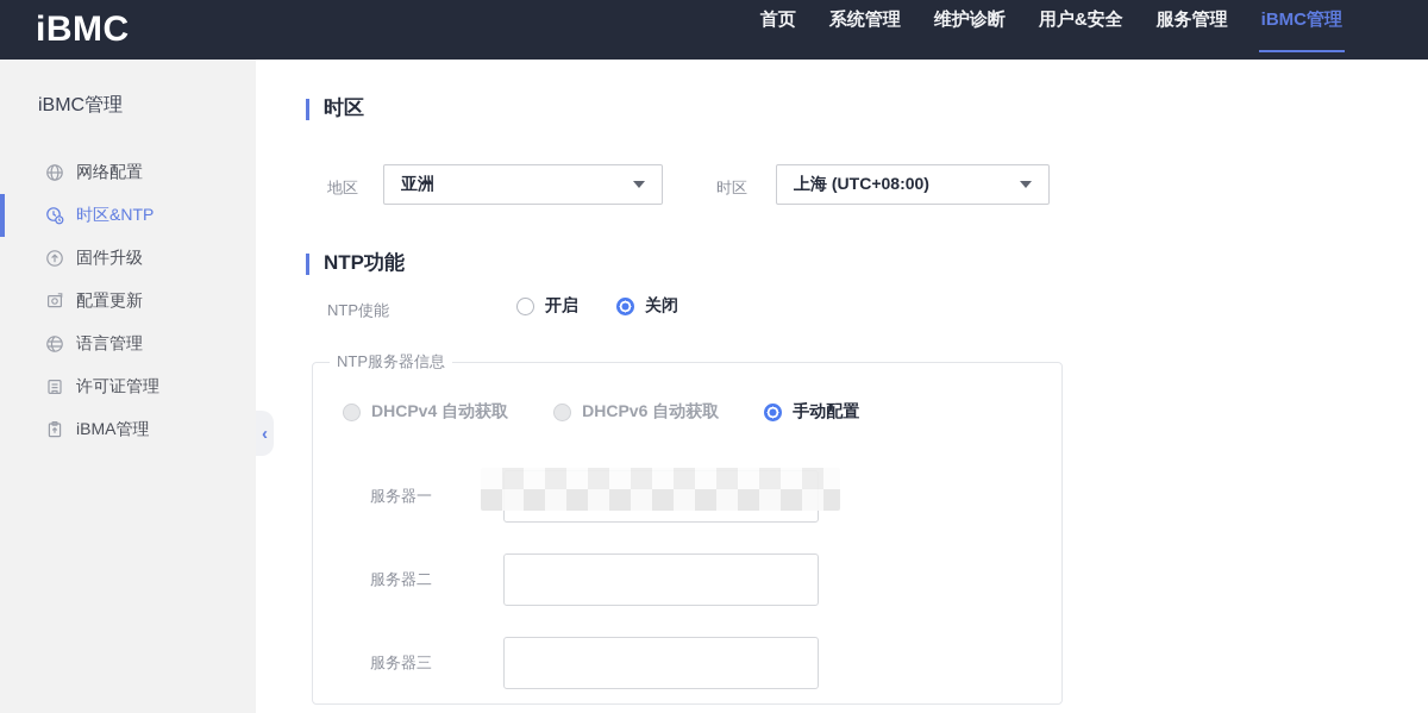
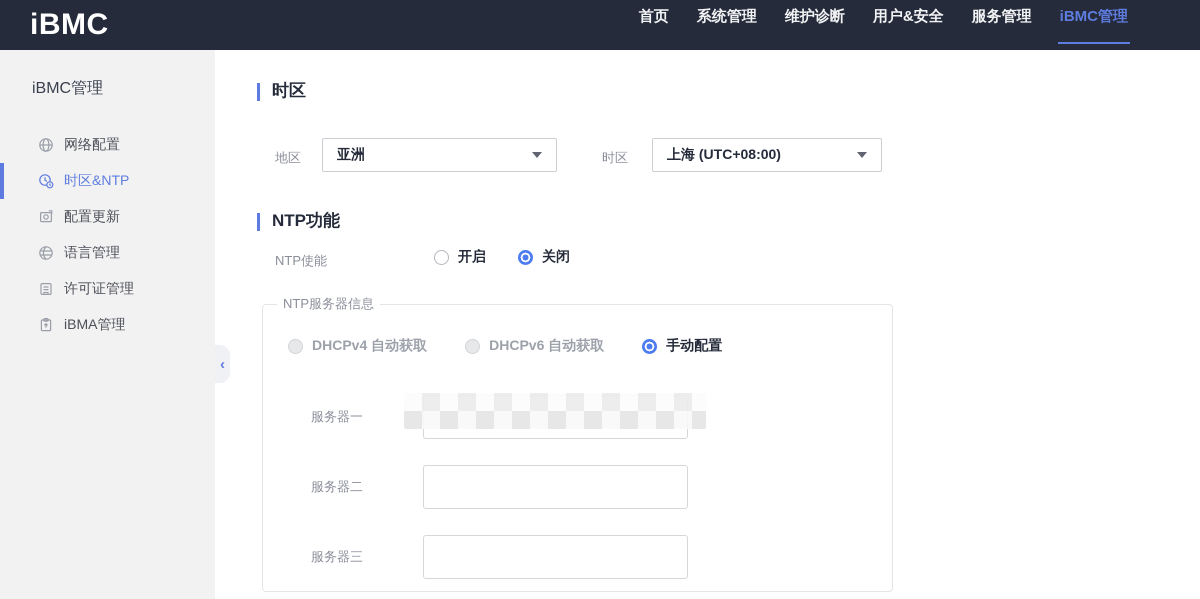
  iBMC
  首页
  系统管理
  维护诊断
  用户&安全
  服务管理
  iBMC管理
  iBMC管理
  网络配置
  时区&NTP
- 固件升级
  配置更新
  语言管理
  许可证管理
  iBMA管理
  ‹
  时区
  地区
  亚洲
  时区
  上海 (UTC+08:00)
  NTP功能
  NTP使能
  开启
  关闭
  NTP服务器信息
  DHCPv4 自动获取
  DHCPv6 自动获取
  手动配置
  服务器一
  服务器二
  服务器三
